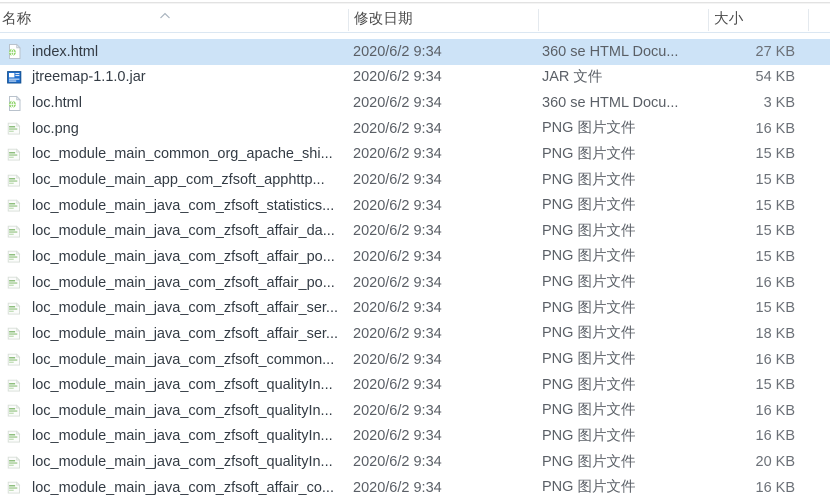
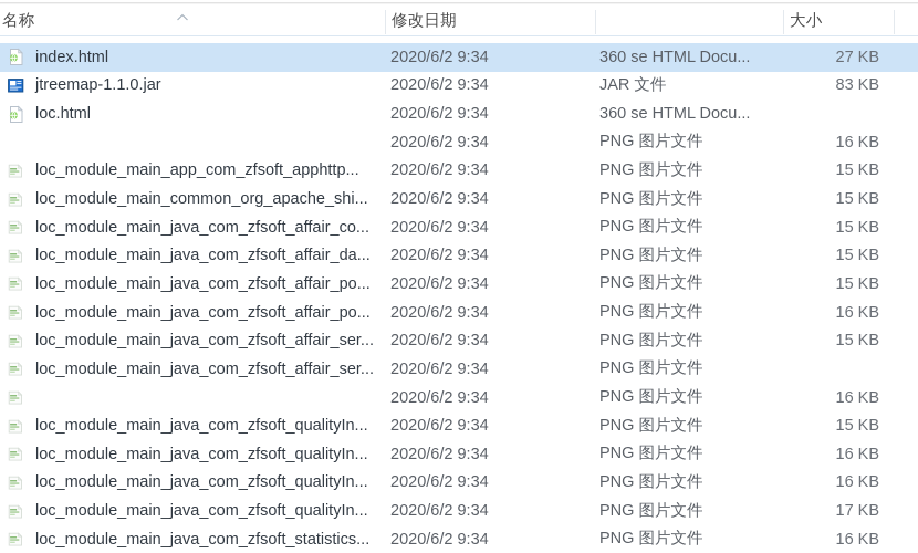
  名称
  修改日期
  大小
  index.html
  2020/6/2 9:34
  360 se HTML Docu...
  27 KB
  jtreemap-1.1.0.jar
  2020/6/2 9:34
  JAR 文件
- 54 KB
+ 83 KB
  loc.html
  2020/6/2 9:34
  360 se HTML Docu...
- 3 KB
- loc.png
  2020/6/2 9:34
  PNG 图片文件
  16 KB
- loc_module_main_common_org_apache_shi...
+ loc_module_main_app_com_zfsoft_apphttp...
  2020/6/2 9:34
  PNG 图片文件
  15 KB
- loc_module_main_app_com_zfsoft_apphttp...
+ loc_module_main_common_org_apache_shi...
  2020/6/2 9:34
  PNG 图片文件
  15 KB
- loc_module_main_java_com_zfsoft_statistics...
+ loc_module_main_java_com_zfsoft_affair_co...
  2020/6/2 9:34
  PNG 图片文件
  15 KB
  loc_module_main_java_com_zfsoft_affair_da...
  2020/6/2 9:34
  PNG 图片文件
  15 KB
  loc_module_main_java_com_zfsoft_affair_po...
  2020/6/2 9:34
  PNG 图片文件
  15 KB
  loc_module_main_java_com_zfsoft_affair_po...
  2020/6/2 9:34
  PNG 图片文件
  16 KB
  loc_module_main_java_com_zfsoft_affair_ser...
  2020/6/2 9:34
  PNG 图片文件
  15 KB
  loc_module_main_java_com_zfsoft_affair_ser...
  2020/6/2 9:34
  PNG 图片文件
- 18 KB
- loc_module_main_java_com_zfsoft_common...
  2020/6/2 9:34
  PNG 图片文件
  16 KB
  loc_module_main_java_com_zfsoft_qualityIn...
  2020/6/2 9:34
  PNG 图片文件
  15 KB
  loc_module_main_java_com_zfsoft_qualityIn...
  2020/6/2 9:34
  PNG 图片文件
  16 KB
  loc_module_main_java_com_zfsoft_qualityIn...
  2020/6/2 9:34
  PNG 图片文件
  16 KB
  loc_module_main_java_com_zfsoft_qualityIn...
  2020/6/2 9:34
  PNG 图片文件
- 20 KB
+ 17 KB
- loc_module_main_java_com_zfsoft_affair_co...
+ loc_module_main_java_com_zfsoft_statistics...
  2020/6/2 9:34
  PNG 图片文件
  16 KB
